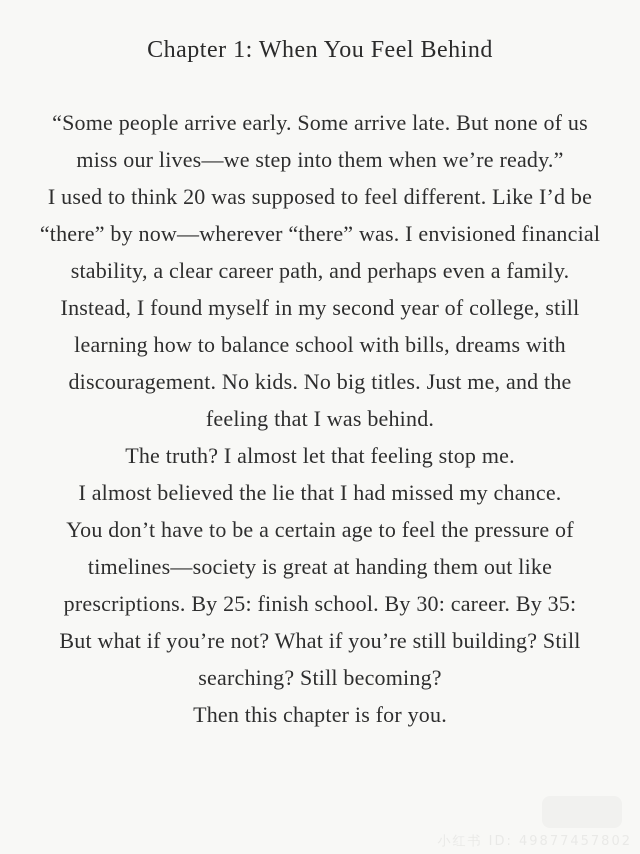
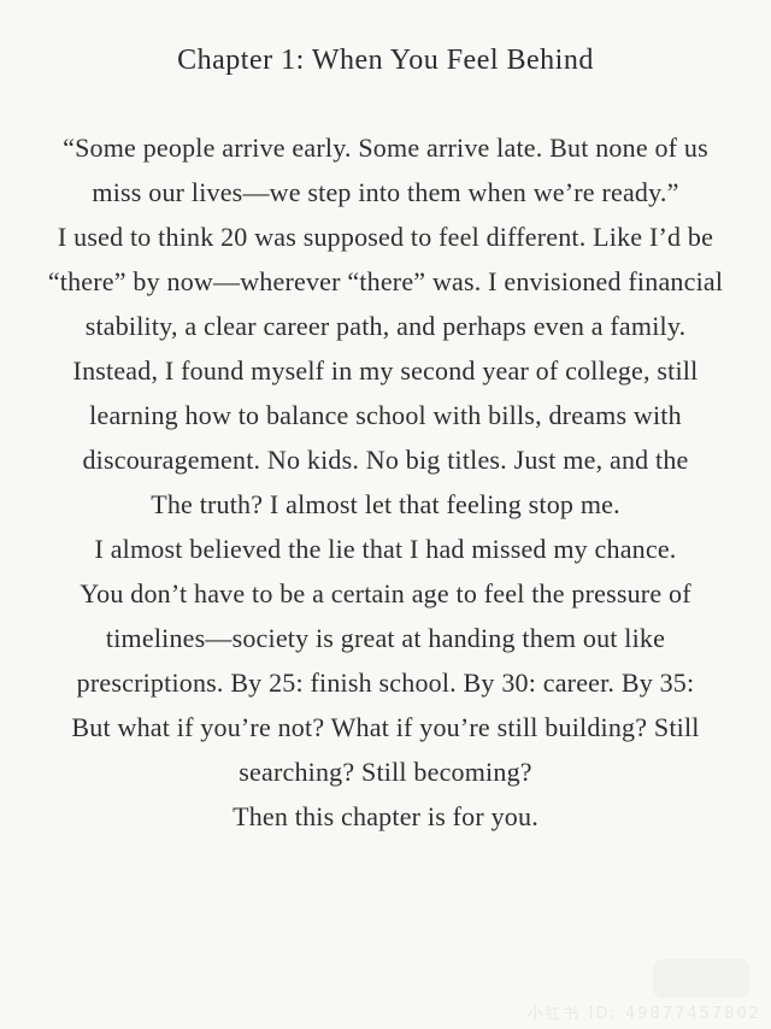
  Chapter 1: When You Feel Behind
  “Some people arrive early. Some arrive late. But none of us
  miss our lives—we step into them when we’re ready.”
  I used to think 20 was supposed to feel different. Like I’d be
  “there” by now—wherever “there” was. I envisioned financial
  stability, a clear career path, and perhaps even a family.
  Instead, I found myself in my second year of college, still
  learning how to balance school with bills, dreams with
  discouragement. No kids. No big titles. Just me, and the
- feeling that I was behind.
  The truth? I almost let that feeling stop me.
  I almost believed the lie that I had missed my chance.
  You don’t have to be a certain age to feel the pressure of
  timelines—society is great at handing them out like
  prescriptions. By 25: finish school. By 30: career. By 35:
  But what if you’re not? What if you’re still building? Still
  searching? Still becoming?
  Then this chapter is for you.
